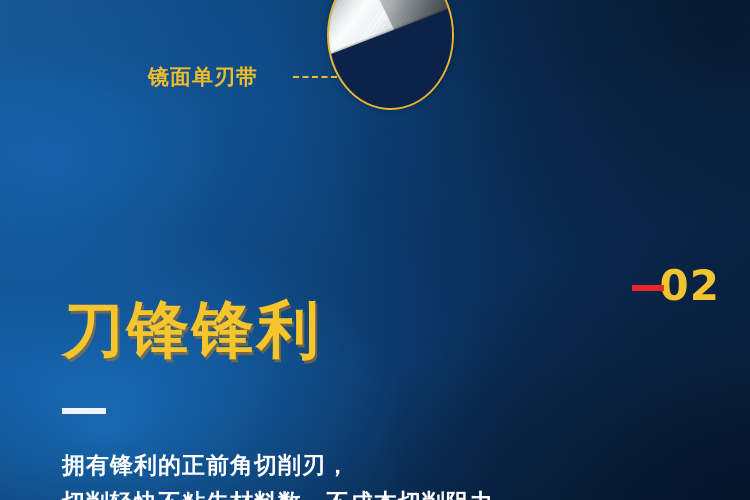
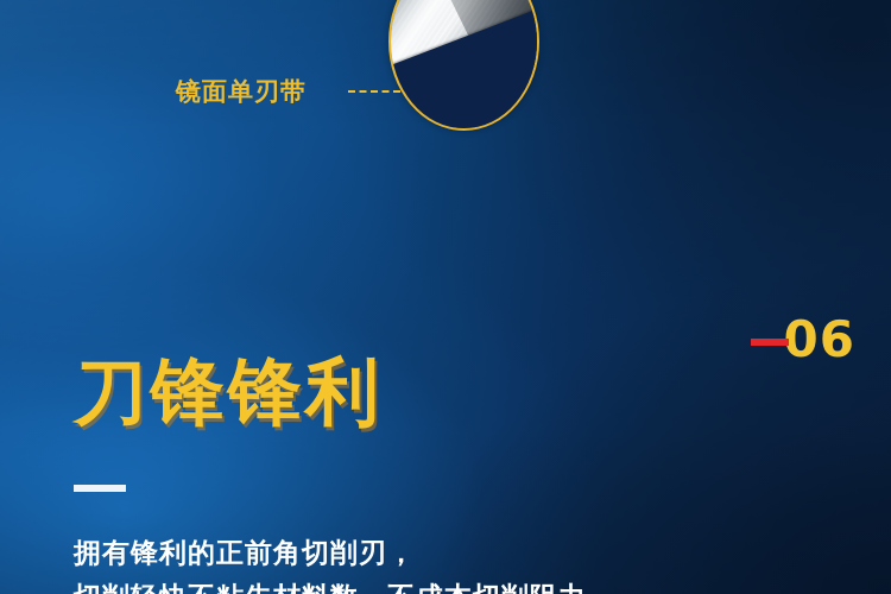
  镜面单刃带
- 02
+ 06
  刀锋锋利
  拥有锋利的正前角切削刃，
